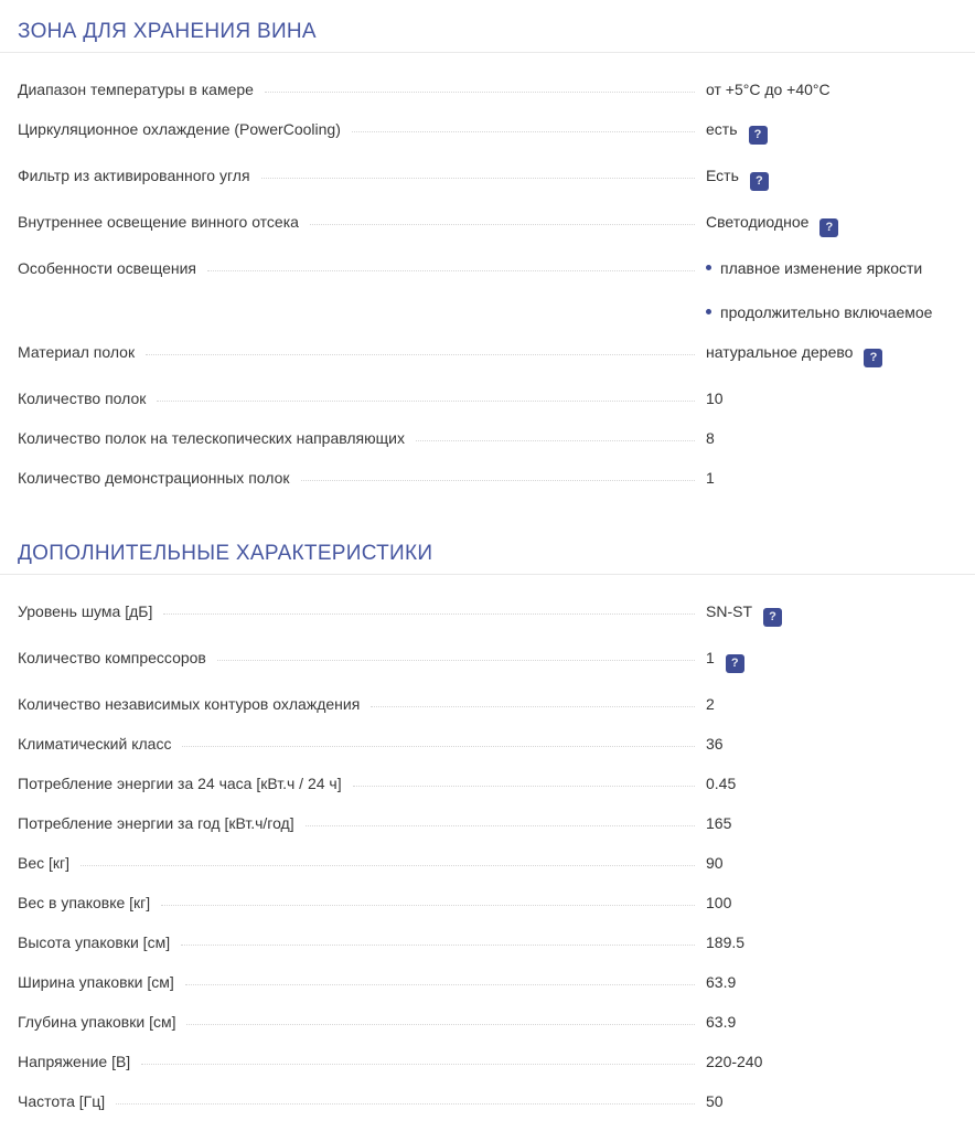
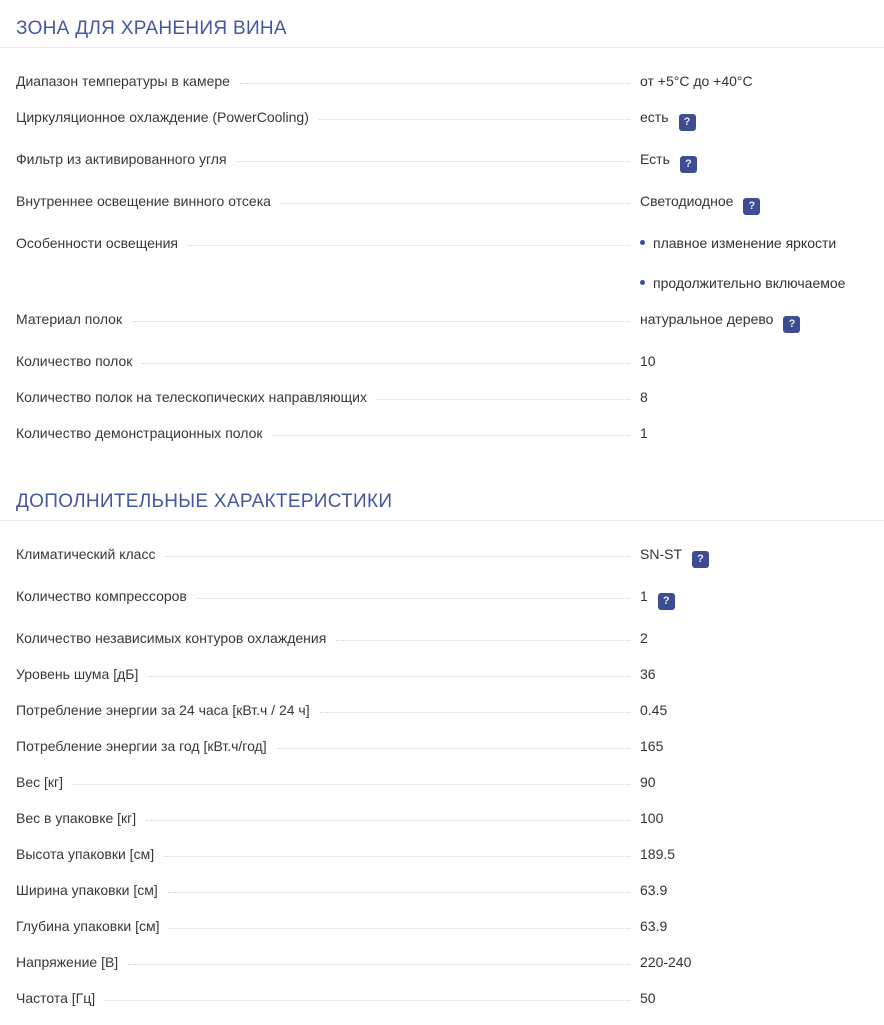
  ЗОНА ДЛЯ ХРАНЕНИЯ ВИНА
  Диапазон температуры в камере
  от +5°C до +40°C
  Циркуляционное охлаждение (PowerCooling)
  есть ?
  Фильтр из активированного угля
  Есть ?
  Внутреннее освещение винного отсека
  Светодиодное ?
  Особенности освещения
  плавное изменение яркости
  продолжительно включаемое
  Материал полок
  натуральное дерево ?
  Количество полок
  10
  Количество полок на телескопических направляющих
  8
  Количество демонстрационных полок
  1
  ДОПОЛНИТЕЛЬНЫЕ ХАРАКТЕРИСТИКИ
- Уровень шума [дБ]
+ Климатический класс
  SN-ST ?
  Количество компрессоров
  1 ?
  Количество независимых контуров охлаждения
  2
- Климатический класс
+ Уровень шума [дБ]
  36
  Потребление энергии за 24 часа [кВт.ч / 24 ч]
  0.45
  Потребление энергии за год [кВт.ч/год]
  165
  Вес [кг]
  90
  Вес в упаковке [кг]
  100
  Высота упаковки [см]
  189.5
  Ширина упаковки [см]
  63.9
  Глубина упаковки [см]
  63.9
  Напряжение [В]
  220-240
  Частота [Гц]
  50
